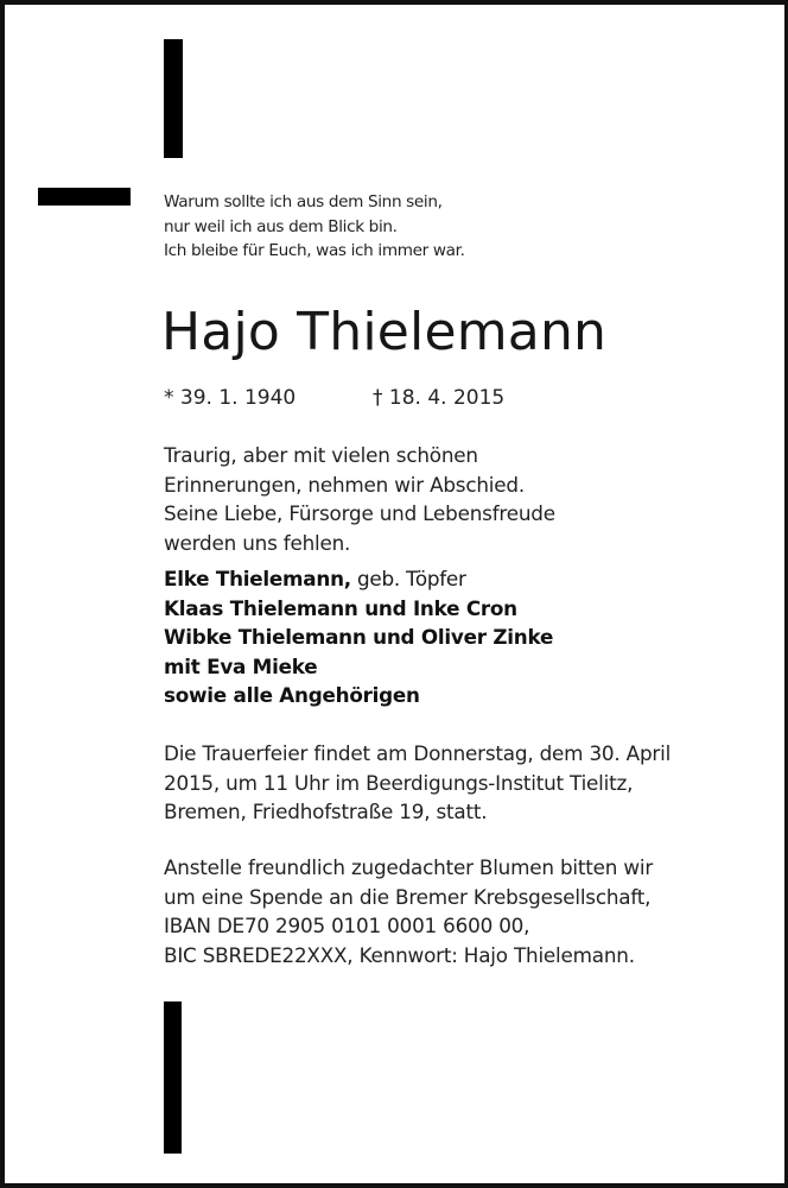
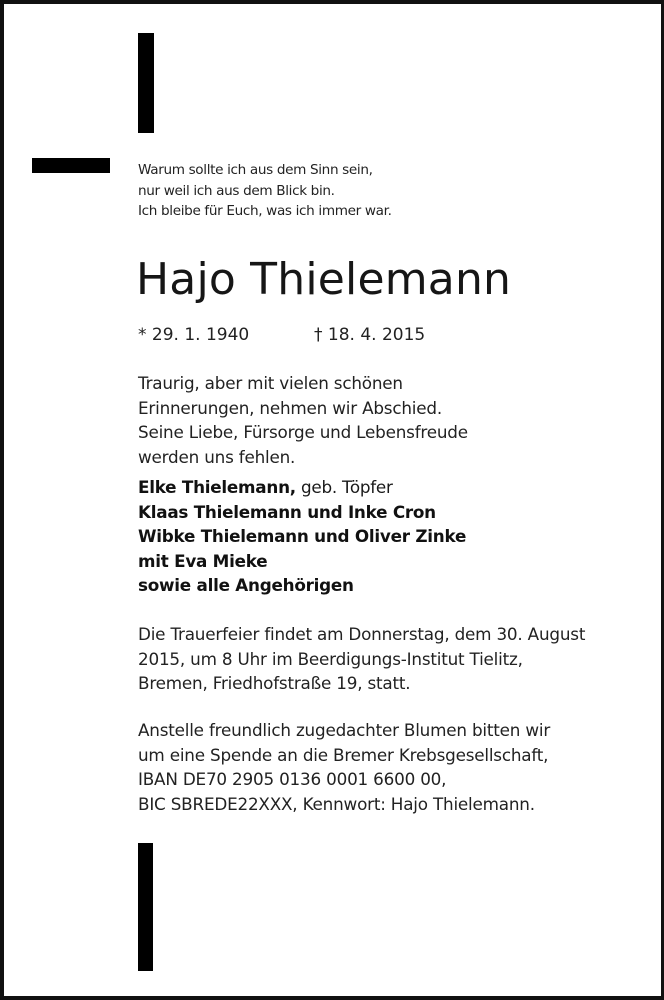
  Warum sollte ich aus dem Sinn sein,
  nur weil ich aus dem Blick bin.
  Ich bleibe für Euch, was ich immer war.
  Hajo Thielemann
- * 39. 1. 1940
+ * 29. 1. 1940
  † 18. 4. 2015
  Traurig, aber mit vielen schönen
  Erinnerungen, nehmen wir Abschied.
  Seine Liebe, Fürsorge und Lebensfreude
  werden uns fehlen.
  Elke Thielemann, geb. Töpfer
  Klaas Thielemann und Inke Cron
  Wibke Thielemann und Oliver Zinke
  mit Eva Mieke
  sowie alle Angehörigen
- Die Trauerfeier findet am Donnerstag, dem 30. April
+ Die Trauerfeier findet am Donnerstag, dem 30. August
- 2015, um 11 Uhr im Beerdigungs-Institut Tielitz,
+ 2015, um 8 Uhr im Beerdigungs-Institut Tielitz,
  Bremen, Friedhofstraße 19, statt.
  Anstelle freundlich zugedachter Blumen bitten wir
  um eine Spende an die Bremer Krebsgesellschaft,
- IBAN DE70 2905 0101 0001 6600 00,
+ IBAN DE70 2905 0136 0001 6600 00,
  BIC SBREDE22XXX, Kennwort: Hajo Thielemann.
